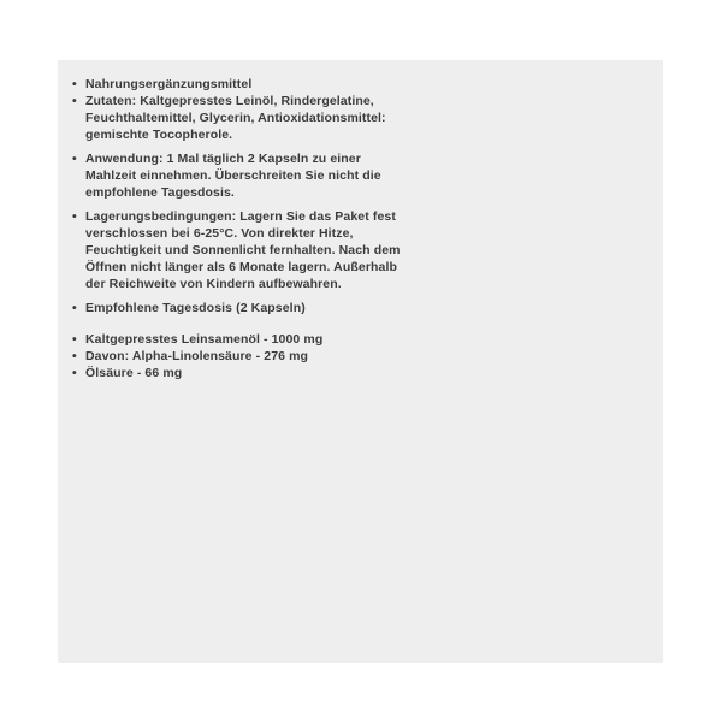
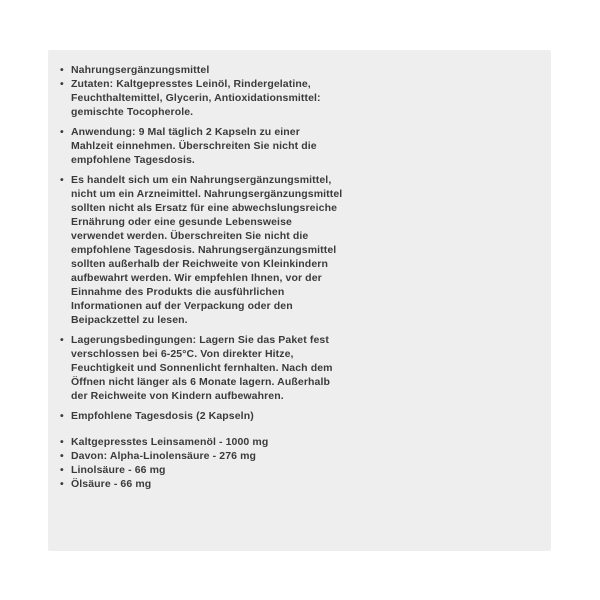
  Nahrungsergänzungsmittel
  Zutaten: Kaltgepresstes Leinöl, Rindergelatine, Feuchthaltemittel, Glycerin, Antioxidationsmittel: gemischte Tocopherole.
- Anwendung: 1 Mal täglich 2 Kapseln zu einer Mahlzeit einnehmen. Überschreiten Sie nicht die empfohlene Tagesdosis.
+ Anwendung: 9 Mal täglich 2 Kapseln zu einer Mahlzeit einnehmen. Überschreiten Sie nicht die empfohlene Tagesdosis.
+ Es handelt sich um ein Nahrungsergänzungsmittel, nicht um ein Arzneimittel. Nahrungsergänzungsmittel sollten nicht als Ersatz für eine abwechslungsreiche Ernährung oder eine gesunde Lebensweise verwendet werden. Überschreiten Sie nicht die empfohlene Tagesdosis. Nahrungsergänzungsmittel sollten außerhalb der Reichweite von Kleinkindern aufbewahrt werden. Wir empfehlen Ihnen, vor der Einnahme des Produkts die ausführlichen Informationen auf der Verpackung oder den Beipackzettel zu lesen.
  Lagerungsbedingungen: Lagern Sie das Paket fest verschlossen bei 6-25°C. Von direkter Hitze, Feuchtigkeit und Sonnenlicht fernhalten. Nach dem Öffnen nicht länger als 6 Monate lagern. Außerhalb der Reichweite von Kindern aufbewahren.
  Empfohlene Tagesdosis (2 Kapseln)
  Kaltgepresstes Leinsamenöl - 1000 mg
  Davon: Alpha-Linolensäure - 276 mg
+ Linolsäure - 66 mg
  Ölsäure - 66 mg
